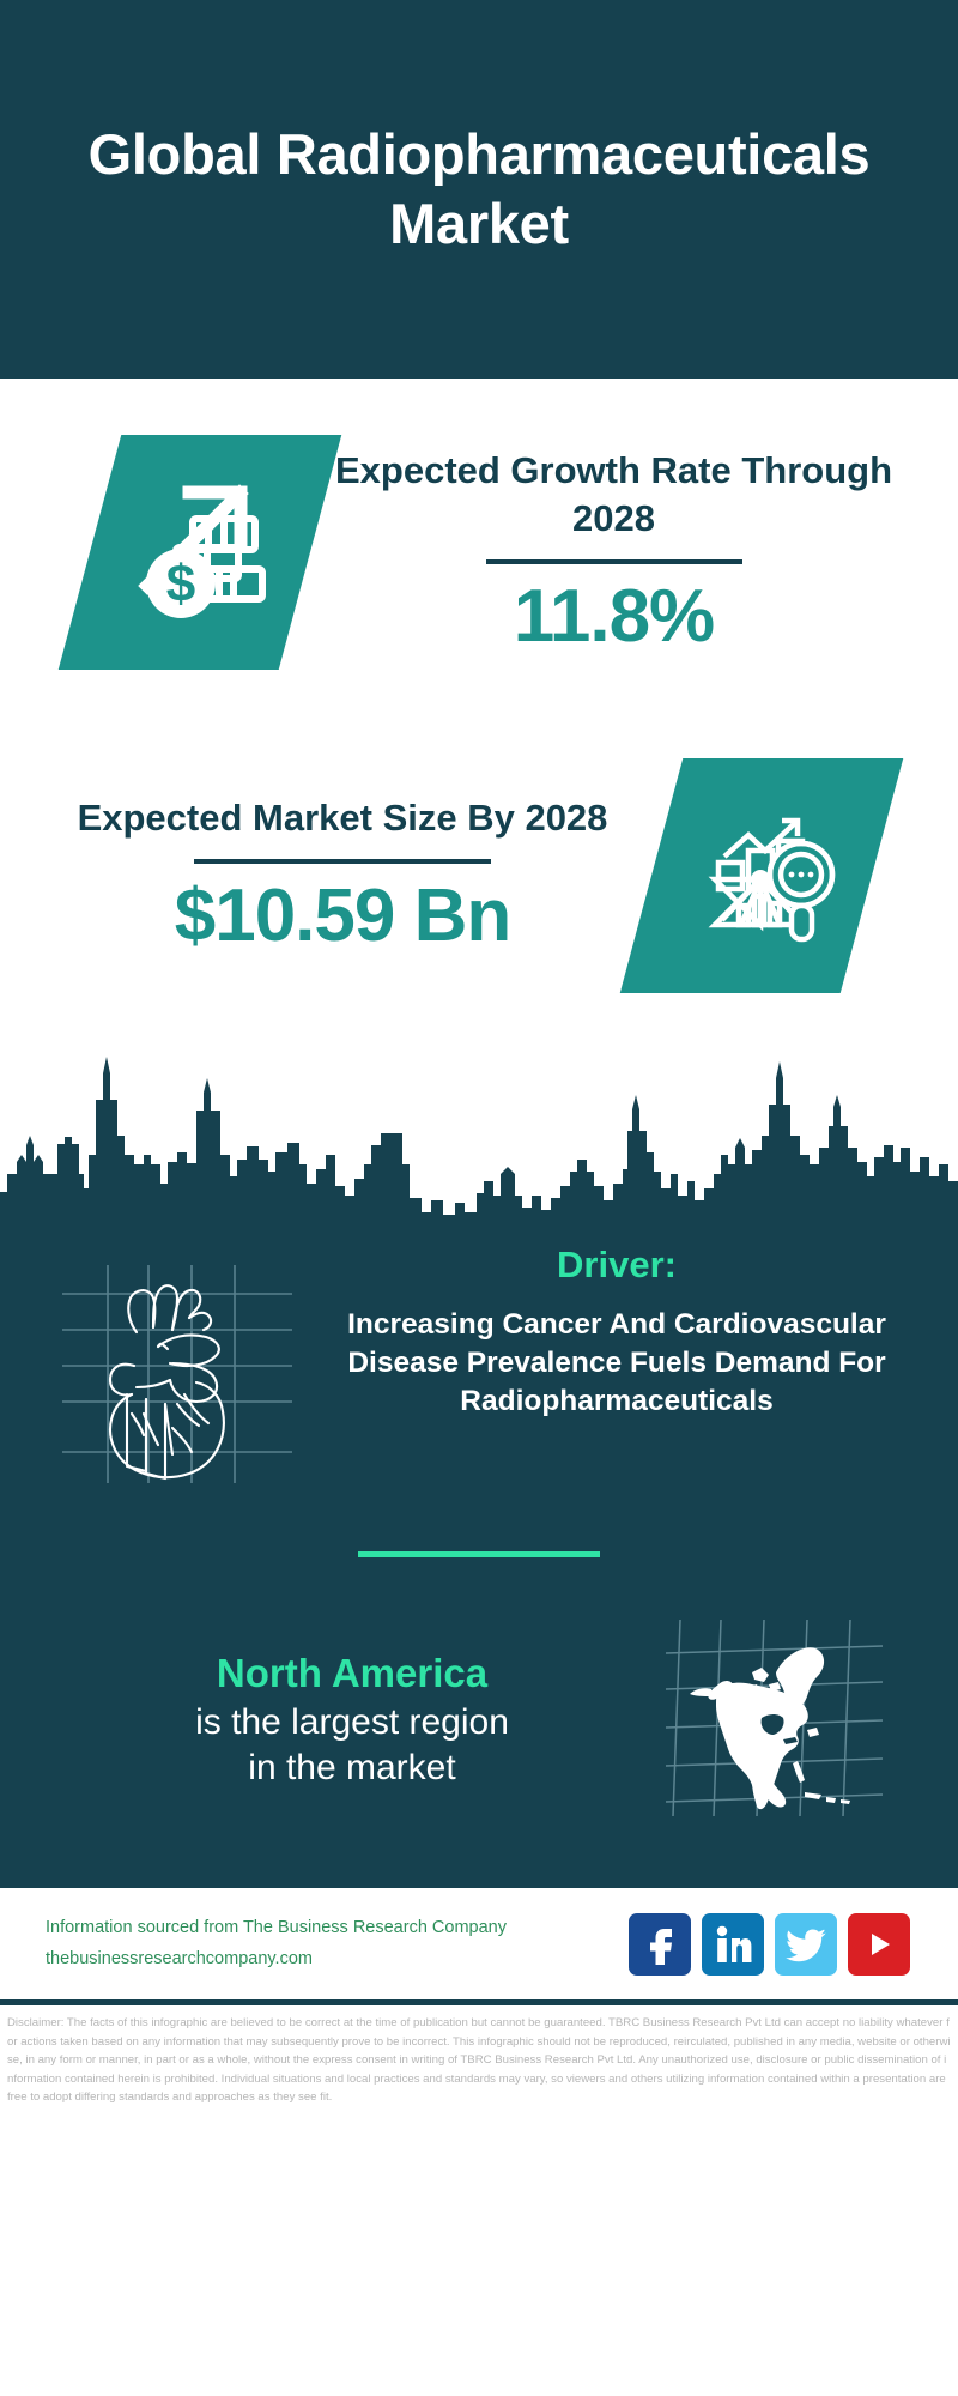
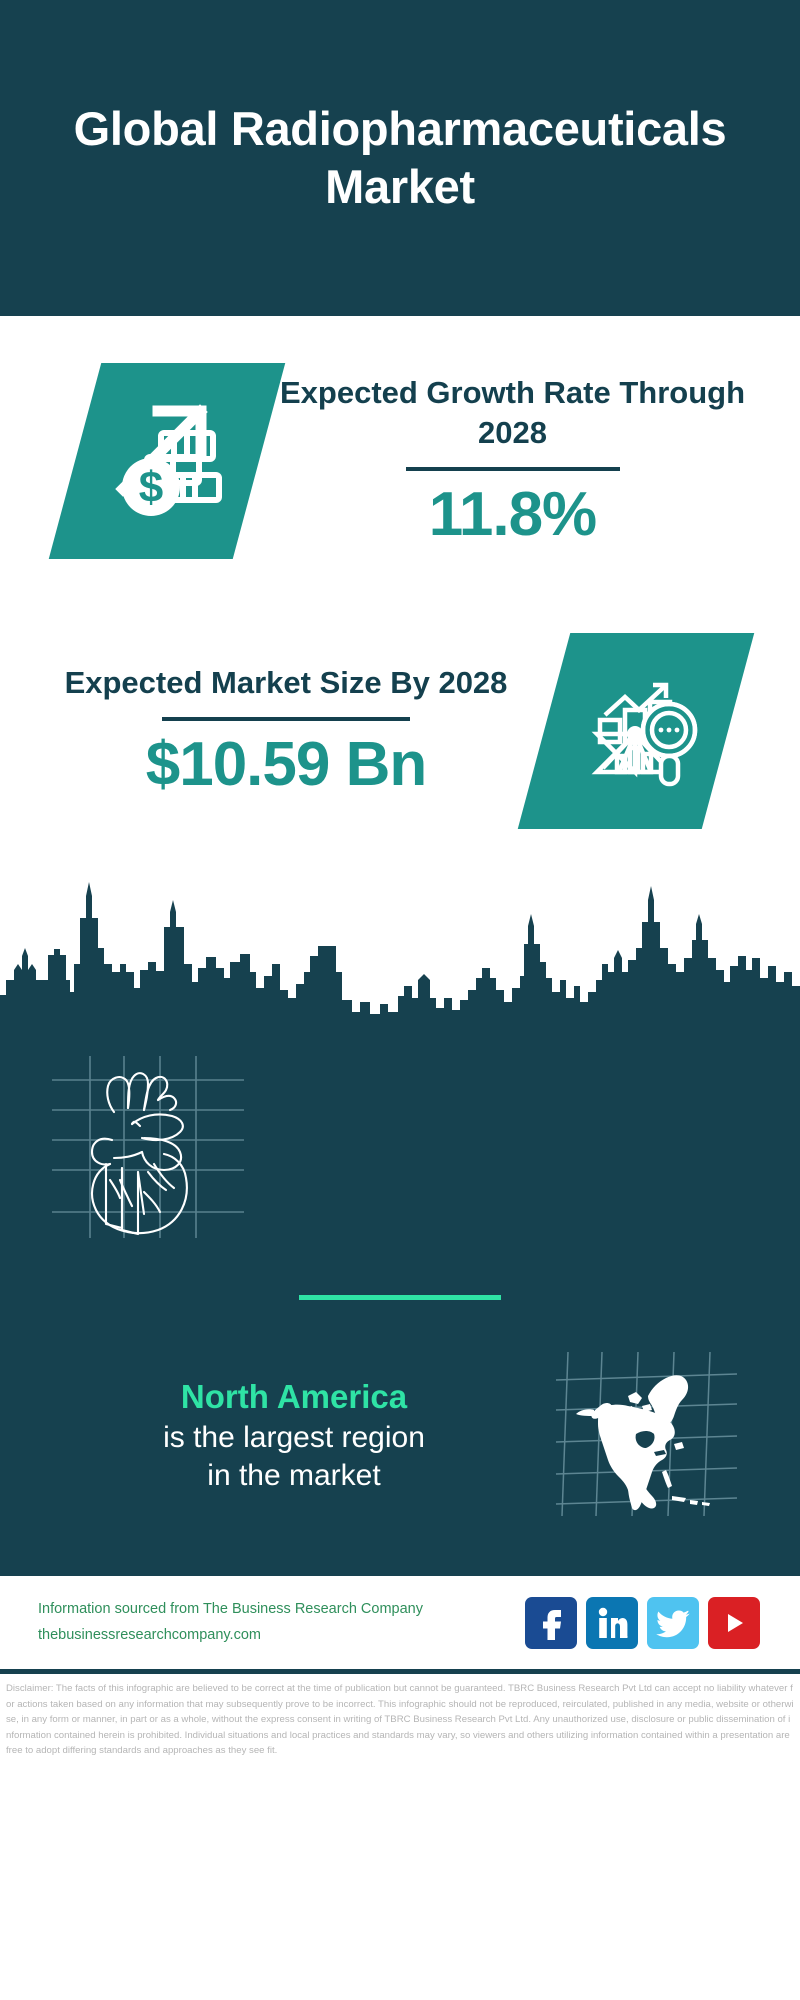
  Global Radiopharmaceuticals Market
  Expected Growth Rate Through 2028
  11.8%
  Expected Market Size By 2028
  $10.59 Bn
- Driver:
- Increasing Cancer And Cardiovascular Disease Prevalence Fuels Demand For Radiopharmaceuticals
  North America
  is the largest region
  in the market
  Information sourced from The Business Research Company
  thebusinessresearchcompany.com
  Disclaimer: The facts of this infographic are believed to be correct at the time of publication but cannot be guaranteed. TBRC Business Research Pvt Ltd can accept no liability whatever for actions taken based on any information that may subsequently prove to be incorrect. This infographic should not be reproduced, reirculated, published in any media, website or otherwise, in any form or manner, in part or as a whole, without the express consent in writing of TBRC Business Research Pvt Ltd. Any unauthorized use, disclosure or public dissemination of information contained herein is prohibited. Individual situations and local practices and standards may vary, so viewers and others utilizing information contained within a presentation are free to adopt differing standards and approaches as they see fit.
